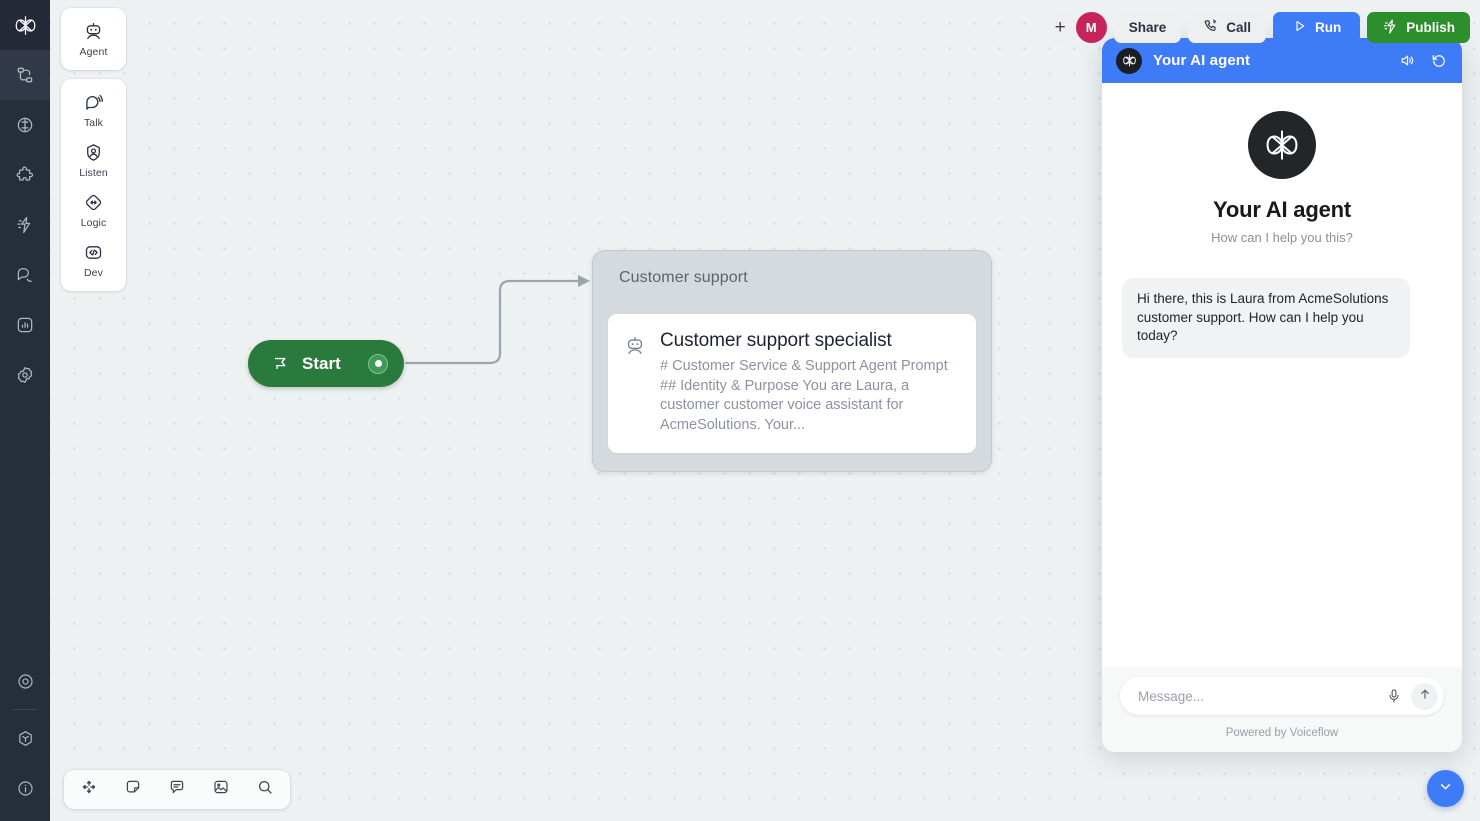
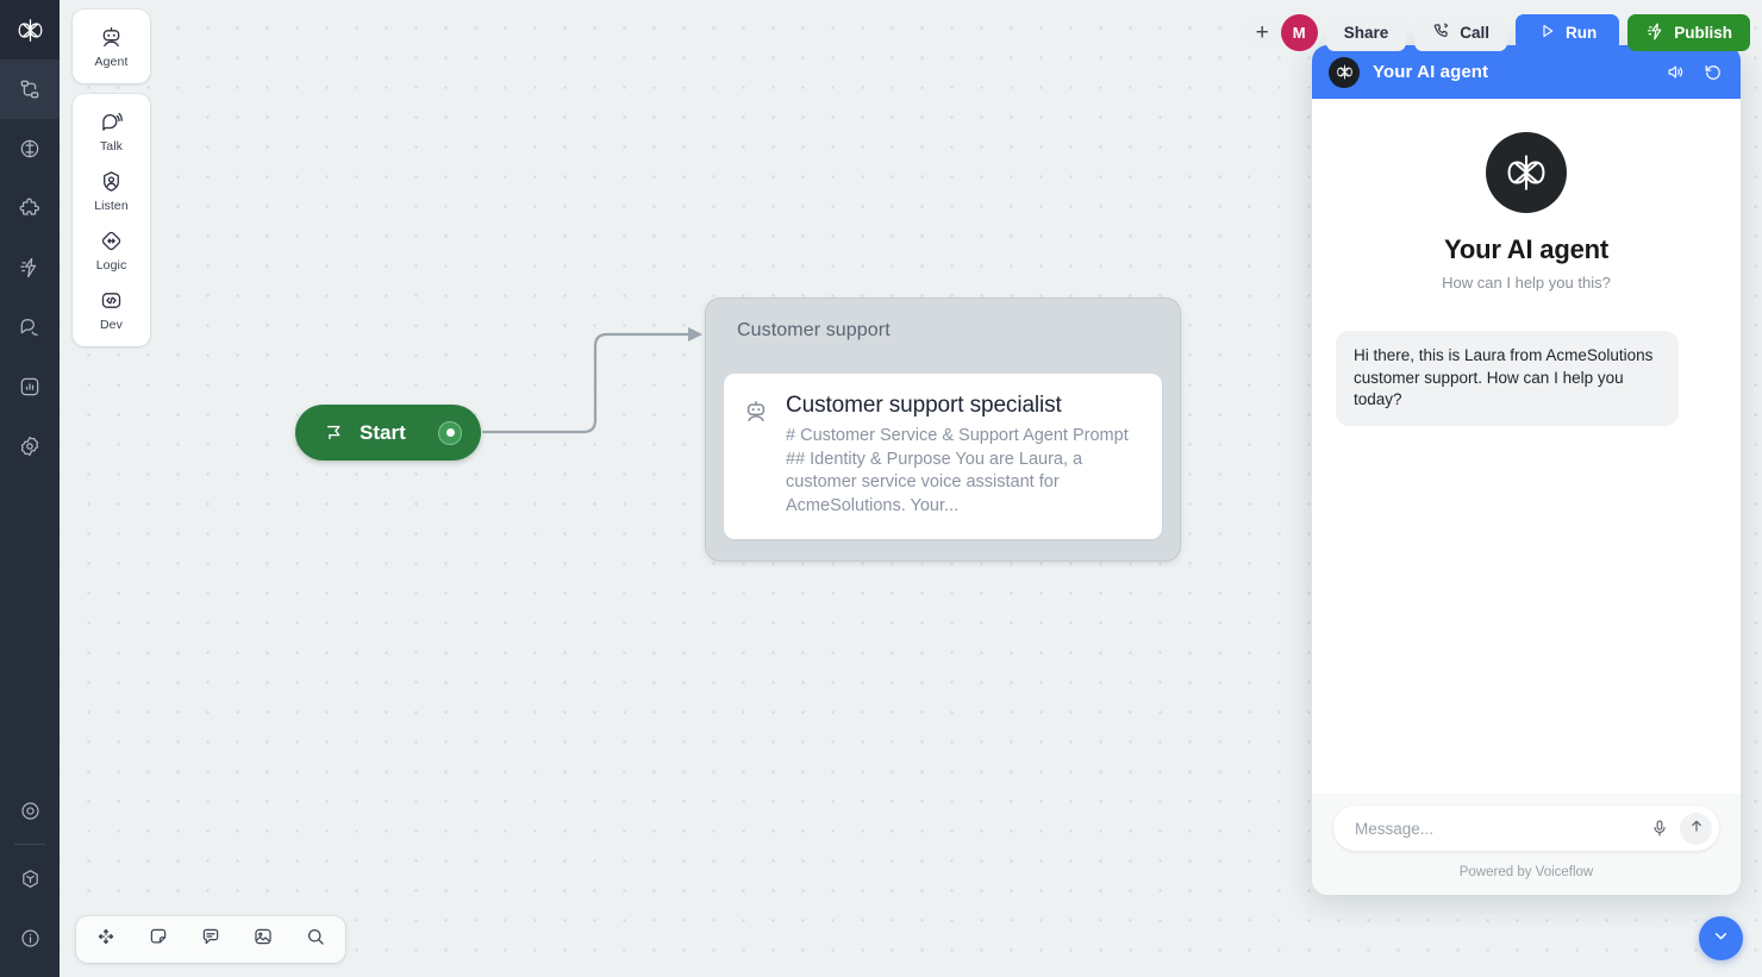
  Start
  Customer support
  Customer support specialist
- # Customer Service & Support Agent Prompt ## Identity & Purpose You are Laura, a customer customer voice assistant for AcmeSolutions. Your...
+ # Customer Service & Support Agent Prompt ## Identity & Purpose You are Laura, a customer service voice assistant for AcmeSolutions. Your...
  Agent
  Talk
  Listen
  Logic
  Dev
  +
  M
  Share
  Call
  Run
  Publish
  Your AI agent
  Your AI agent
  How can I help you this?
  Hi there, this is Laura from AcmeSolutions customer support. How can I help you today?
  Message...
  Powered by Voiceflow
